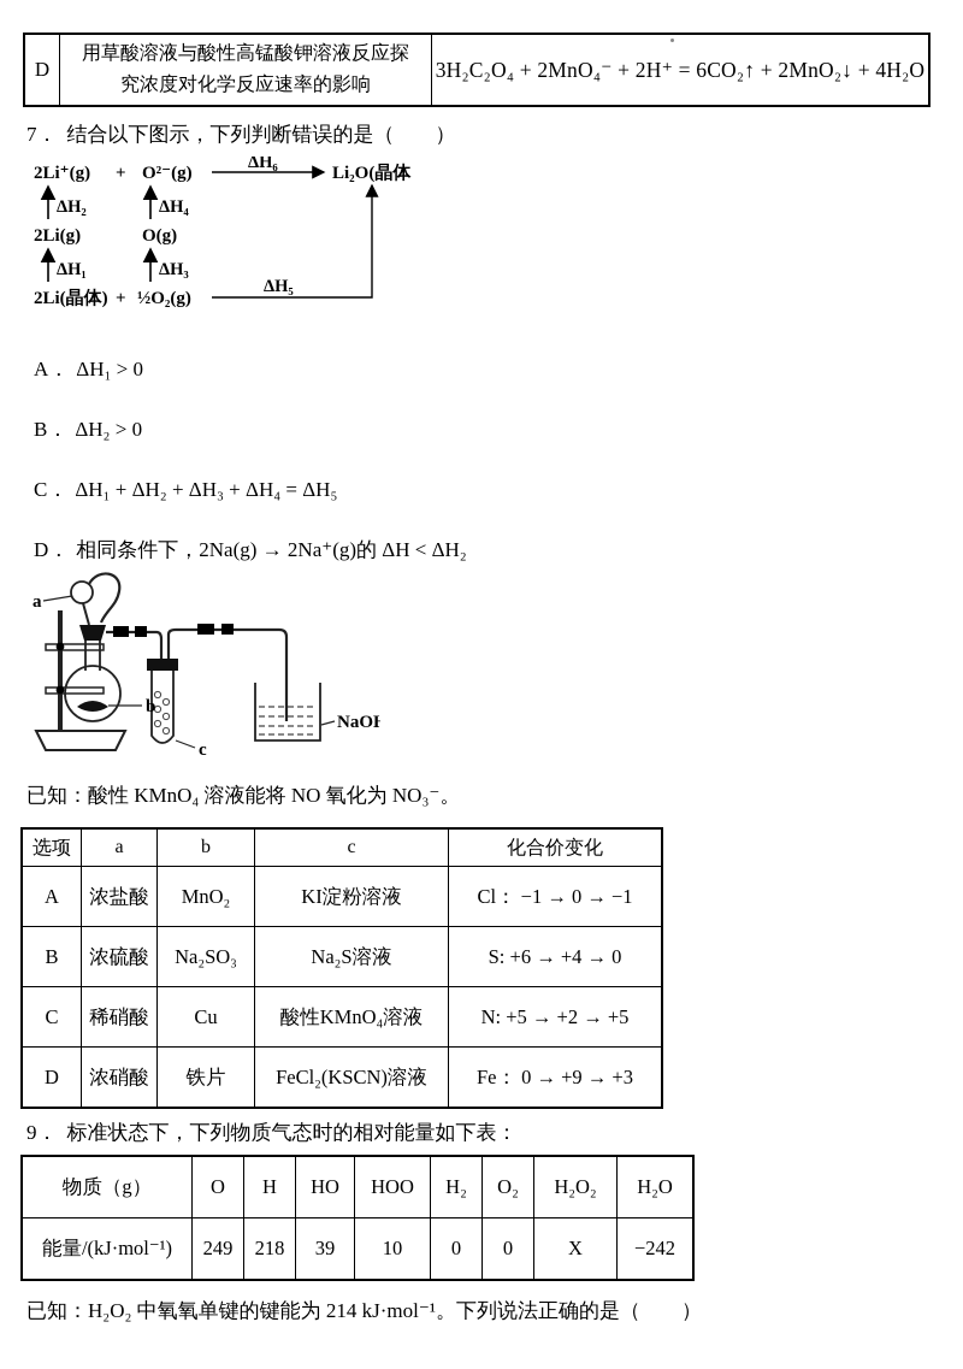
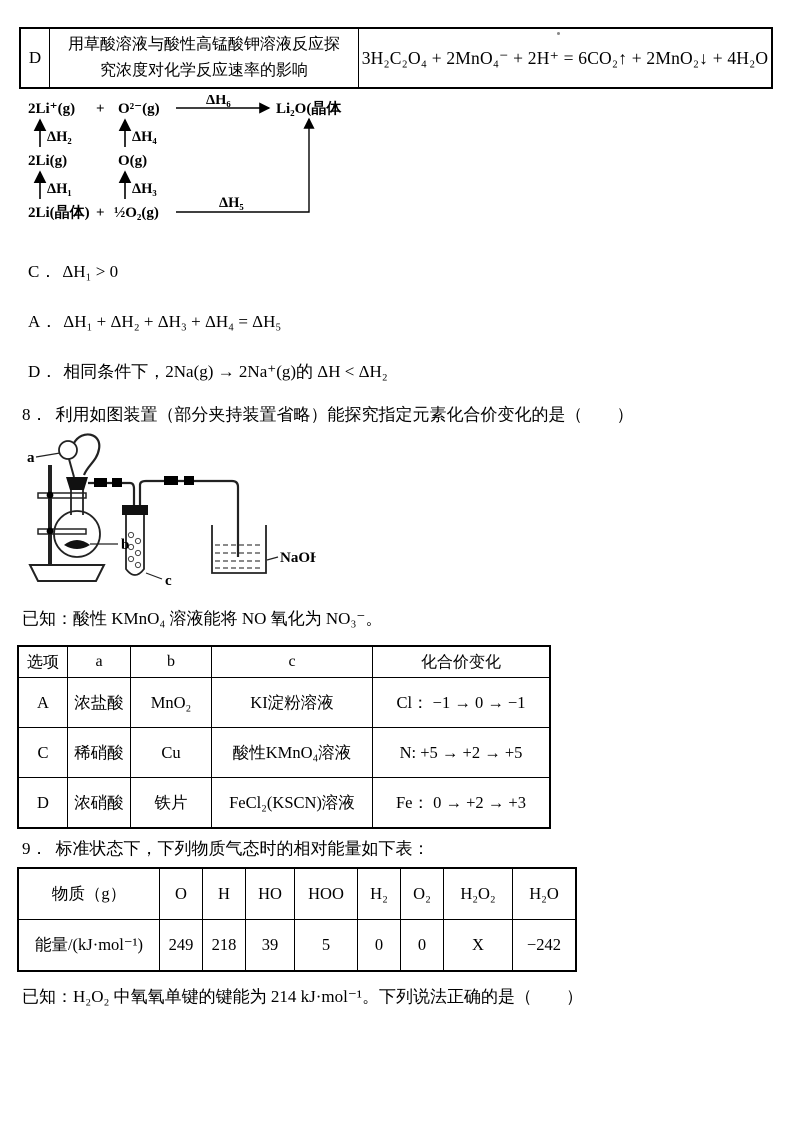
  D	用草酸溶液与酸性高锰酸钾溶液反应探 究浓度对化学反应速率的影响	3H₂C₂O₄ + 2MnO₄⁻ + 2H⁺ = 6CO₂↑ + 2MnO₂↓ + 4H₂O
- 7． 结合以下图示，下列判断错误的是（ ）
  2Li⁺(g)
  +
  O²⁻(g)
  ΔH₆
  Li₂O(晶体
  ΔH₂
  ΔH₄
  2Li(g)
  O(g)
  ΔH₁
  ΔH₃
  2Li(晶体)
  +
  ½O₂(g)
  ΔH₅
- A． ΔH₁ > 0
+ C． ΔH₁ > 0
- B． ΔH₂ > 0
- C． ΔH₁ + ΔH₂ + ΔH₃ + ΔH₄ = ΔH₅
+ A． ΔH₁ + ΔH₂ + ΔH₃ + ΔH₄ = ΔH₅
  D． 相同条件下，2Na(g) → 2Na⁺(g)的 ΔH < ΔH₂
+ 8． 利用如图装置（部分夹持装置省略）能探究指定元素化合价变化的是（ ）
  a
  b
  c
  已知：酸性 KMnO₄ 溶液能将 NO 氧化为 NO₃⁻。
  选项	a	b	c	化合价变化
  A	浓盐酸	MnO₂	KI淀粉溶液	Cl： −1 → 0 → −1
- B	浓硫酸	Na₂SO₃	Na₂S溶液	S: +6 → +4 → 0
  C	稀硝酸	Cu	酸性KMnO₄溶液	N: +5 → +2 → +5
- D	浓硝酸	铁片	FeCl₂(KSCN)溶液	Fe： 0 → +9 → +3
+ D	浓硝酸	铁片	FeCl₂(KSCN)溶液	Fe： 0 → +2 → +3
  9． 标准状态下，下列物质气态时的相对能量如下表：
  物质（g）	O	H	HO	HOO	H₂	O₂	H₂O₂	H₂O
- 能量/(kJ·mol⁻¹)	249	218	39	10	0	0	X	−242
+ 能量/(kJ·mol⁻¹)	249	218	39	5	0	0	X	−242
  已知：H₂O₂ 中氧氧单键的键能为 214 kJ·mol⁻¹。下列说法正确的是（ ）
